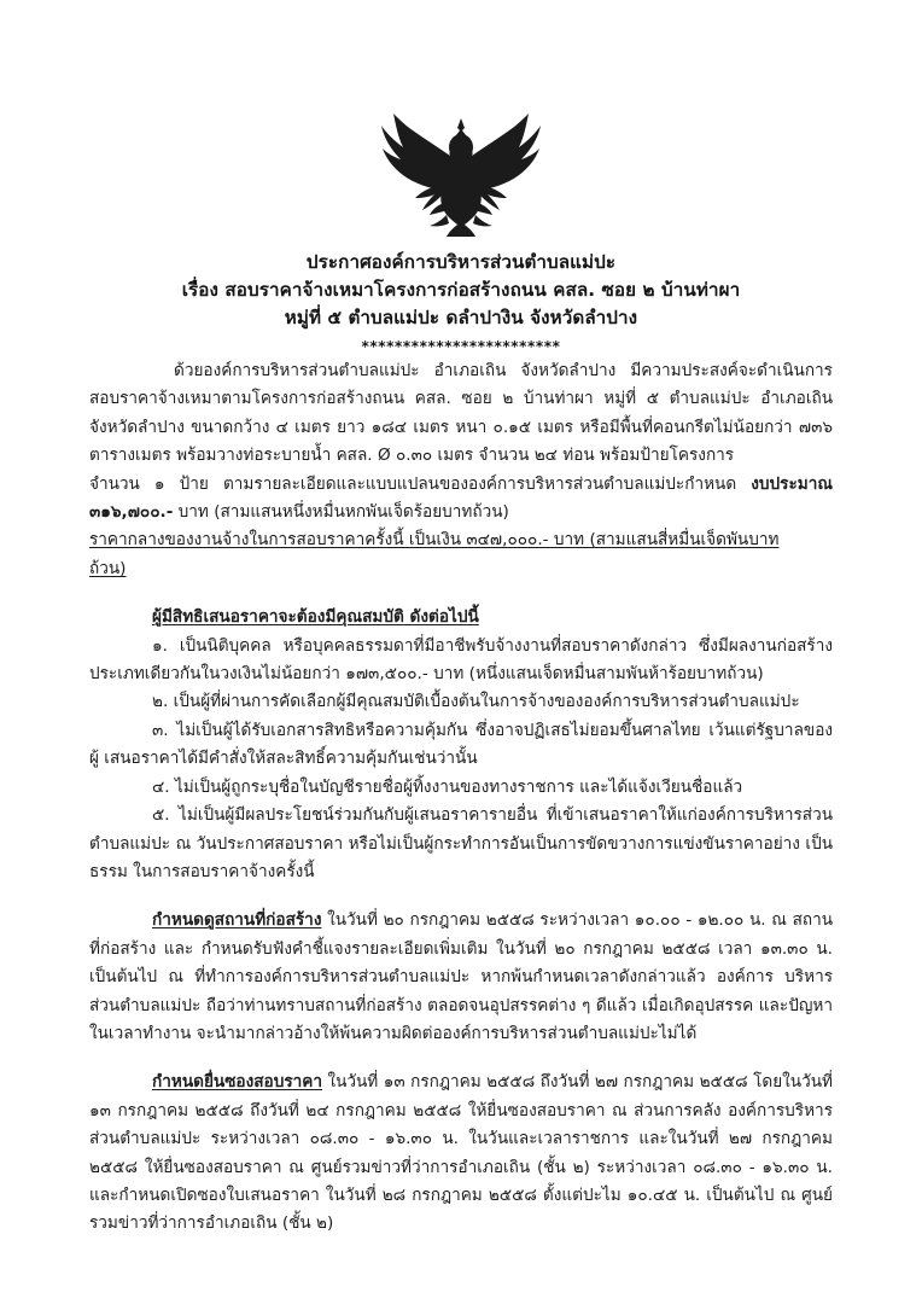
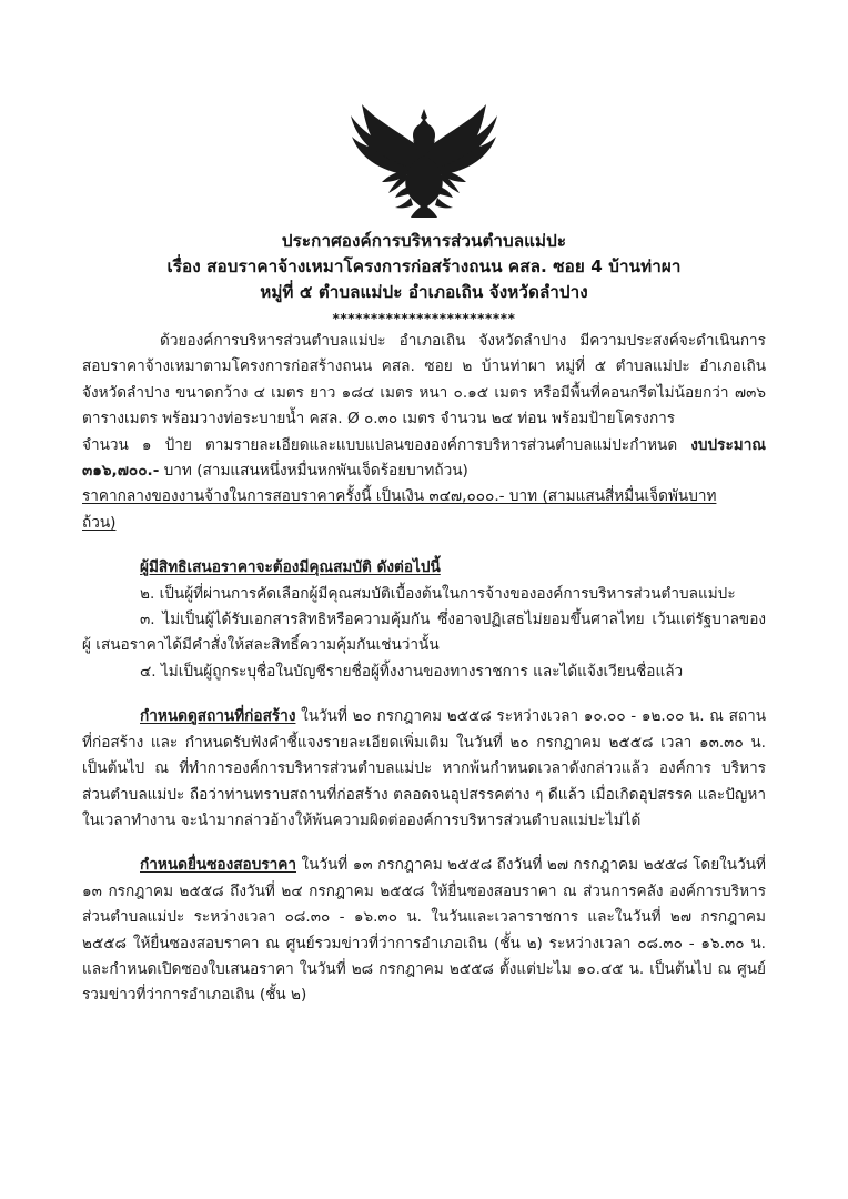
  ประกาศองค์การบริหารส่วนตำบลแม่ปะ
- เรื่อง สอบราคาจ้างเหมาโครงการก่อสร้างถนน คสล. ซอย ๒ บ้านท่าผา
+ เรื่อง สอบราคาจ้างเหมาโครงการก่อสร้างถนน คสล. ซอย 4 บ้านท่าผา
- หมู่ที่ ๕ ตำบลแม่ปะ ดลำปางิน จังหวัดลำปาง
+ หมู่ที่ ๕ ตำบลแม่ปะ อำเภอเถิน จังหวัดลำปาง
  ************************
  ด้วยองค์การบริหารส่วนตำบลแม่ปะ อำเภอเถิน จังหวัดลำปาง มีความประสงค์จะดำเนินการ สอบราคาจ้างเหมาตามโครงการก่อสร้างถนน คสล. ซอย ๒ บ้านท่าผา หมู่ที่ ๕ ตำบลแม่ปะ อำเภอเถิน จังหวัดลำปาง ขนาดกว้าง ๔ เมตร ยาว ๑๘๔ เมตร หนา ๐.๑๕ เมตร หรือมีพื้นที่คอนกรีตไม่น้อยกว่า ๗๓๖ ตารางเมตร พร้อมวางท่อระบายน้ำ คสล. Ø ๐.๓๐ เมตร จำนวน ๒๔ ท่อน พร้อมป้ายโครงการ
  จำนวน ๑ ป้าย ตามรายละเอียดและแบบแปลนขององค์การบริหารส่วนตำบลแม่ปะกำหนด งบประมาณ ๓๑๖,๗๐๐.- บาท (สามแสนหนึ่งหมื่นหกพันเจ็ดร้อยบาทถ้วน)
  ราคากลางของงานจ้างในการสอบราคาครั้งนี้ เป็นเงิน ๓๔๗,๐๐๐.- บาท (สามแสนสี่หมื่นเจ็ดพันบาท
  ถ้วน)
  ผู้มีสิทธิเสนอราคาจะต้องมีคุณสมบัติ ดังต่อไปนี้
- ๑. เป็นนิติบุคคล หรือบุคคลธรรมดาที่มีอาชีพรับจ้างงานที่สอบราคาดังกล่าว ซึ่งมีผลงานก่อสร้าง ประเภทเดียวกันในวงเงินไม่น้อยกว่า ๑๗๓,๕๐๐.- บาท (หนึ่งแสนเจ็ดหมื่นสามพันห้าร้อยบาทถ้วน)
  ๒. เป็นผู้ที่ผ่านการคัดเลือกผู้มีคุณสมบัติเบื้องต้นในการจ้างขององค์การบริหารส่วนตำบลแม่ปะ
  ๓. ไม่เป็นผู้ได้รับเอกสารสิทธิหรือความคุ้มกัน ซึ่งอาจปฏิเสธไม่ยอมขึ้นศาลไทย เว้นแต่รัฐบาลของผู้ เสนอราคาได้มีคำสั่งให้สละสิทธิ์ความคุ้มกันเช่นว่านั้น
  ๔. ไม่เป็นผู้ถูกระบุชื่อในบัญชีรายชื่อผู้ทิ้งงานของทางราชการ และได้แจ้งเวียนชื่อแล้ว
- ๕. ไม่เป็นผู้มีผลประโยชน์ร่วมกันกับผู้เสนอราคารายอื่น ที่เข้าเสนอราคาให้แก่องค์การบริหารส่วน ตำบลแม่ปะ ณ วันประกาศสอบราคา หรือไม่เป็นผู้กระทำการอันเป็นการขัดขวางการแข่งขันราคาอย่าง เป็น ธรรม ในการสอบราคาจ้างครั้งนี้
  กำหนดดูสถานที่ก่อสร้าง ในวันที่ ๒๐ กรกฎาคม ๒๕๕๘ ระหว่างเวลา ๑๐.๐๐ - ๑๒.๐๐ น. ณ สถานที่ก่อสร้าง และ กำหนดรับฟังคำชี้แจงรายละเอียดเพิ่มเติม ในวันที่ ๒๐ กรกฎาคม ๒๕๕๘ เวลา ๑๓.๓๐ น. เป็นต้นไป ณ ที่ทำการองค์การบริหารส่วนตำบลแม่ปะ หากพ้นกำหนดเวลาดังกล่าวแล้ว องค์การ บริหารส่วนตำบลแม่ปะ ถือว่าท่านทราบสถานที่ก่อสร้าง ตลอดจนอุปสรรคต่าง ๆ ดีแล้ว เมื่อเกิดอุปสรรค และปัญหาในเวลาทำงาน จะนำมากล่าวอ้างให้พ้นความผิดต่อองค์การบริหารส่วนตำบลแม่ปะไม่ได้
  กำหนดยื่นซองสอบราคา ในวันที่ ๑๓ กรกฎาคม ๒๕๕๘ ถึงวันที่ ๒๗ กรกฎาคม ๒๕๕๘ โดยในวันที่ ๑๓ กรกฎาคม ๒๕๕๘ ถึงวันที่ ๒๔ กรกฎาคม ๒๕๕๘ ให้ยื่นซองสอบราคา ณ ส่วนการคลัง องค์การบริหารส่วนตำบลแม่ปะ ระหว่างเวลา ๐๘.๓๐ - ๑๖.๓๐ น. ในวันและเวลาราชการ และในวันที่ ๒๗ กรกฎาคม ๒๕๕๘ ให้ยื่นซองสอบราคา ณ ศูนย์รวมข่าวที่ว่าการอำเภอเถิน (ชั้น ๒) ระหว่างเวลา ๐๘.๓๐ - ๑๖.๓๐ น. และกำหนดเปิดซองใบเสนอราคา ในวันที่ ๒๘ กรกฎาคม ๒๕๕๘ ตั้งแต่ปะไม ๑๐.๔๕ น. เป็นต้นไป ณ ศูนย์รวมข่าวที่ว่าการอำเภอเถิน (ชั้น ๒)
